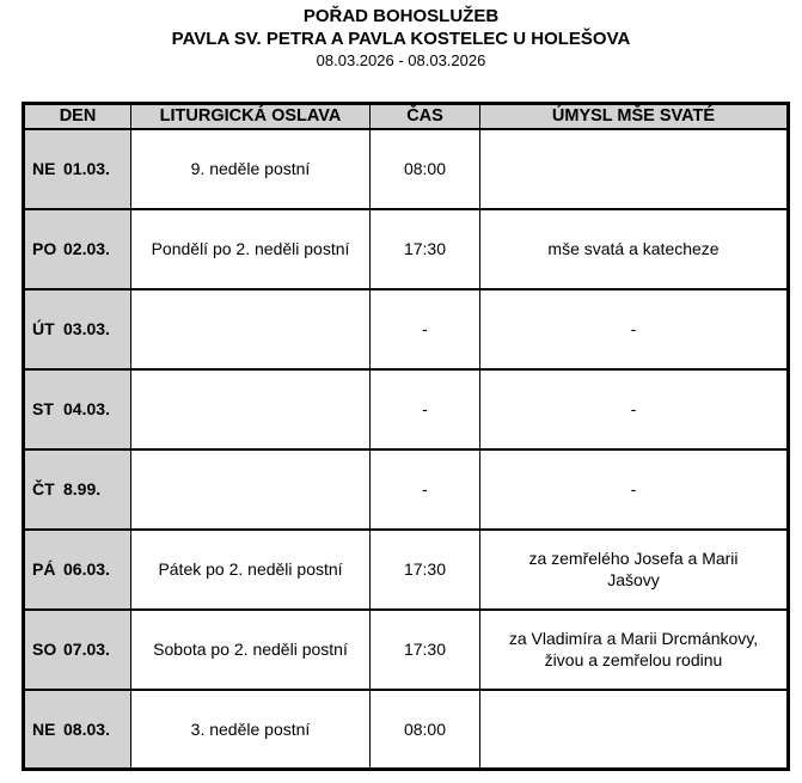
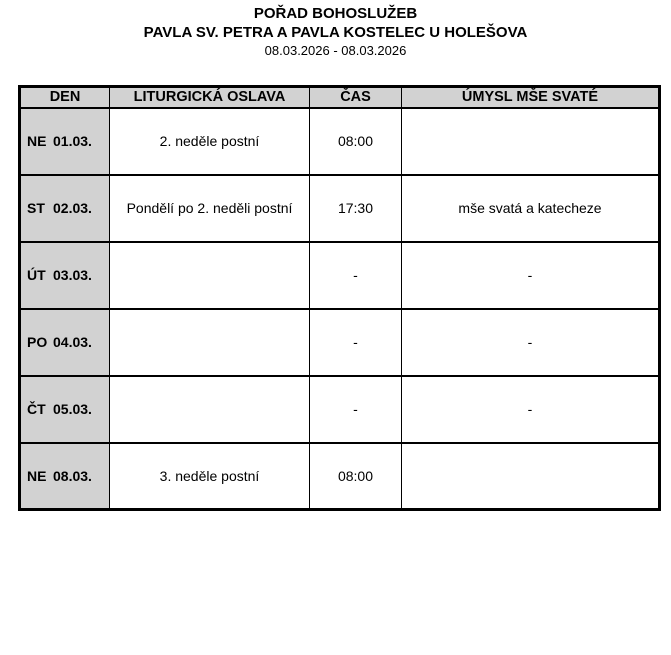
  POŘAD BOHOSLUŽEB
  PAVLA SV. PETRA A PAVLA KOSTELEC U HOLEŠOVA
  08.03.2026 - 08.03.2026
  DEN	LITURGICKÁ OSLAVA	ČAS	ÚMYSL MŠE SVATÉ
- NE 01.03.	9. neděle postní	08:00
+ NE 01.03.	2. neděle postní	08:00
- PO 02.03.	Pondělí po 2. neděli postní	17:30	mše svatá a katecheze
+ ST 02.03.	Pondělí po 2. neděli postní	17:30	mše svatá a katecheze
  ÚT 03.03.		-	-
- ST 04.03.		-	-
+ PO 04.03.		-	-
- ČT 8.99.		-	-
+ ČT 05.03.		-	-
- PÁ 06.03.	Pátek po 2. neděli postní	17:30	za zemřelého Josefa a Marii Jašovy
- SO 07.03.	Sobota po 2. neděli postní	17:30	za Vladimíra a Marii Drcmánkovy, živou a zemřelou rodinu
  NE 08.03.	3. neděle postní	08:00
